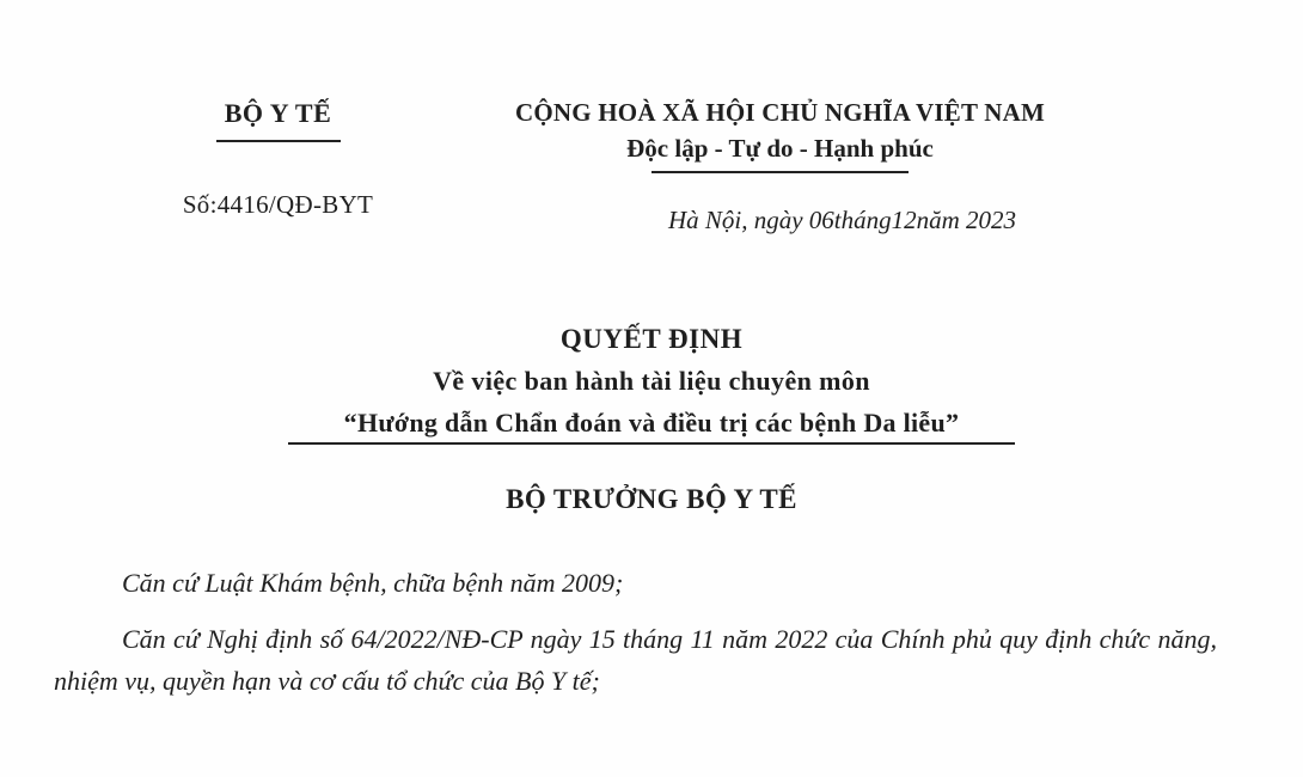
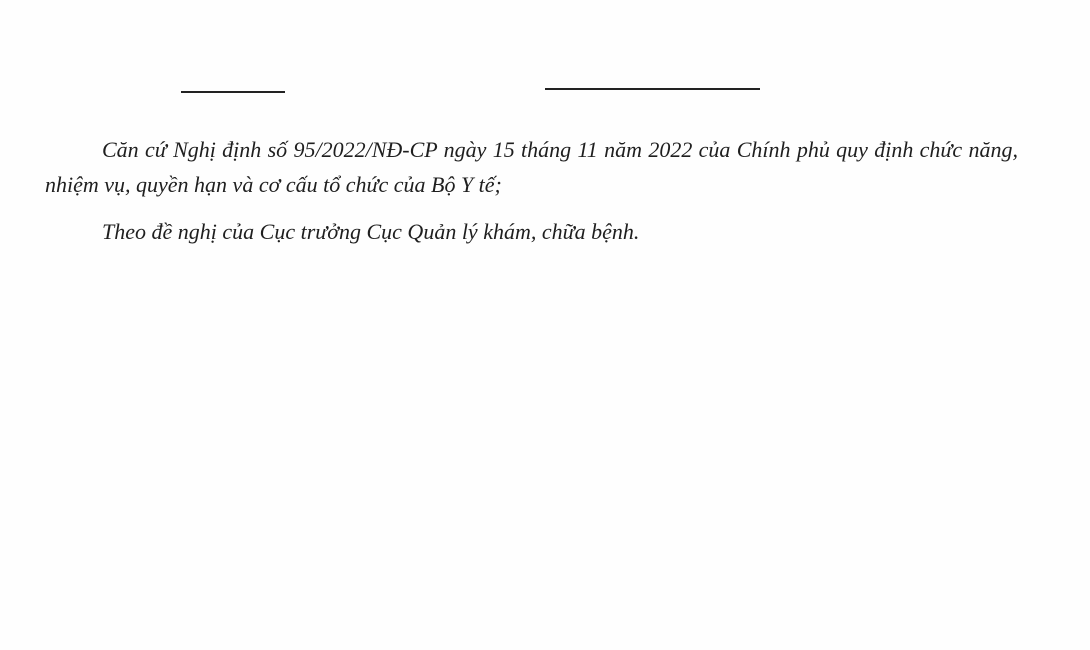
- BỘ Y TẾ
- Số:4416/QĐ-BYT
- CỘNG HOÀ XÃ HỘI CHỦ NGHĨA VIỆT NAM
- Độc lập - Tự do - Hạnh phúc
- Hà Nội, ngày 06tháng12năm 2023
- QUYẾT ĐỊNH
- Về việc ban hành tài liệu chuyên môn
- “Hướng dẫn Chẩn đoán và điều trị các bệnh Da liễu”
- BỘ TRƯỞNG BỘ Y TẾ
- Căn cứ Luật Khám bệnh, chữa bệnh năm 2009;
- Căn cứ Nghị định số 64/2022/NĐ-CP ngày 15 tháng 11 năm 2022 của Chính phủ quy định chức năng, nhiệm vụ, quyền hạn và cơ cấu tổ chức của Bộ Y tế;
+ Căn cứ Nghị định số 95/2022/NĐ-CP ngày 15 tháng 11 năm 2022 của Chính phủ quy định chức năng, nhiệm vụ, quyền hạn và cơ cấu tổ chức của Bộ Y tế;
+ Theo đề nghị của Cục trưởng Cục Quản lý khám, chữa bệnh.
